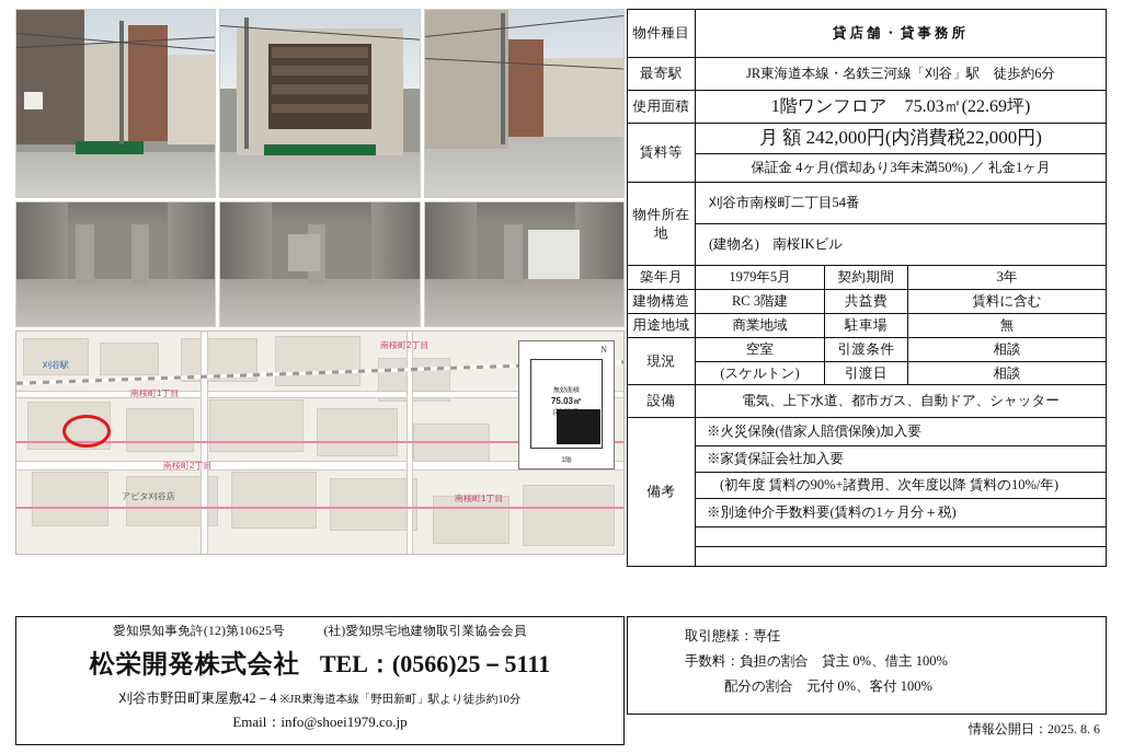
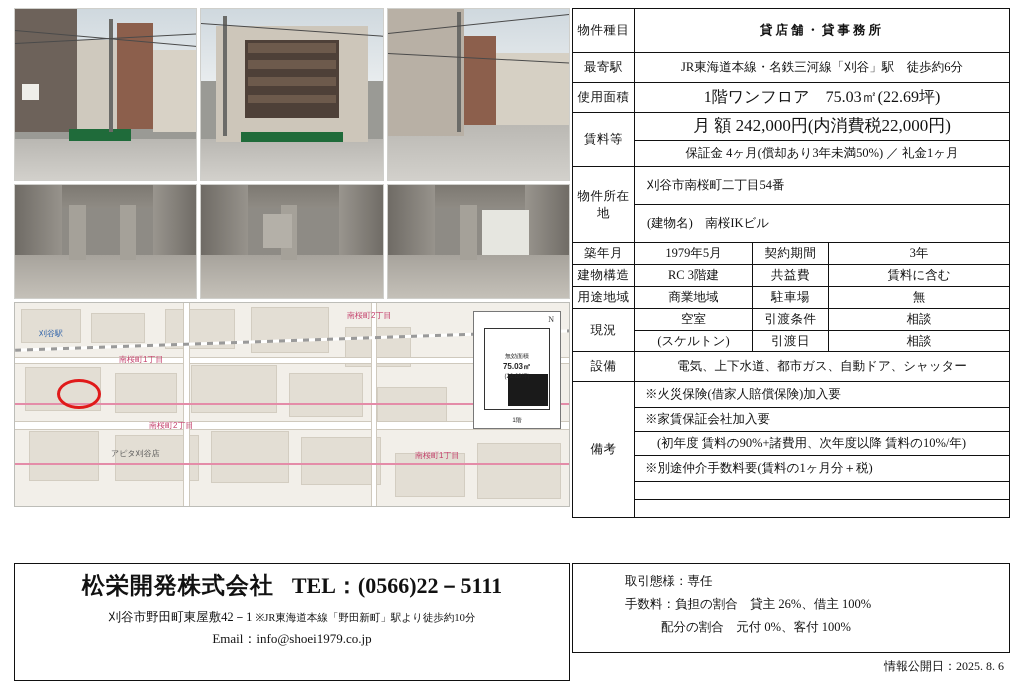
  南桜町2丁目
  南桜町1丁目
  南桜町2丁目
  南桜町1丁目
  アピタ刈谷店
  刈谷駅
  N
  75.03㎡
  物件種目	貸店舗・貸事務所
  最寄駅	JR東海道本線・名鉄三河線「刈谷」駅 徒歩約6分
  使用面積	1階ワンフロア 75.03㎡(22.69坪)
  賃料等	月 額 242,000円(内消費税22,000円)
  保証金 4ヶ月(償却あり3年未満50%) ／ 礼金1ヶ月
  物件所在地	刈谷市南桜町二丁目54番
  (建物名) 南桜IKビル
  築年月	1979年5月	契約期間	3年
  建物構造	RC 3階建	共益費	賃料に含む
  用途地域	商業地域	駐車場	無
  現況	空室	引渡条件	相談
  (スケルトン)	引渡日	相談
  設備	電気、上下水道、都市ガス、自動ドア、シャッター
  備考	※火災保険(借家人賠償保険)加入要
  ※家賃保証会社加入要
  (初年度 賃料の90%+諸費用、次年度以降 賃料の10%/年)
  ※別途仲介手数料要(賃料の1ヶ月分＋税)
- 愛知県知事免許(12)第10625号 (社)愛知県宅地建物取引業協会会員
- 松栄開発株式会社 TEL：(0566)25－5111
+ 松栄開発株式会社 TEL：(0566)22－5111
- 刈谷市野田町東屋敷42－4 ※JR東海道本線「野田新町」駅より徒歩約10分
+ 刈谷市野田町東屋敷42－1 ※JR東海道本線「野田新町」駅より徒歩約10分
  Email：info@shoei1979.co.jp
  取引態様：専任
- 手数料：負担の割合 貸主 0%、借主 100%
+ 手数料：負担の割合 貸主 26%、借主 100%
  配分の割合 元付 0%、客付 100%
  情報公開日：2025. 8. 6
